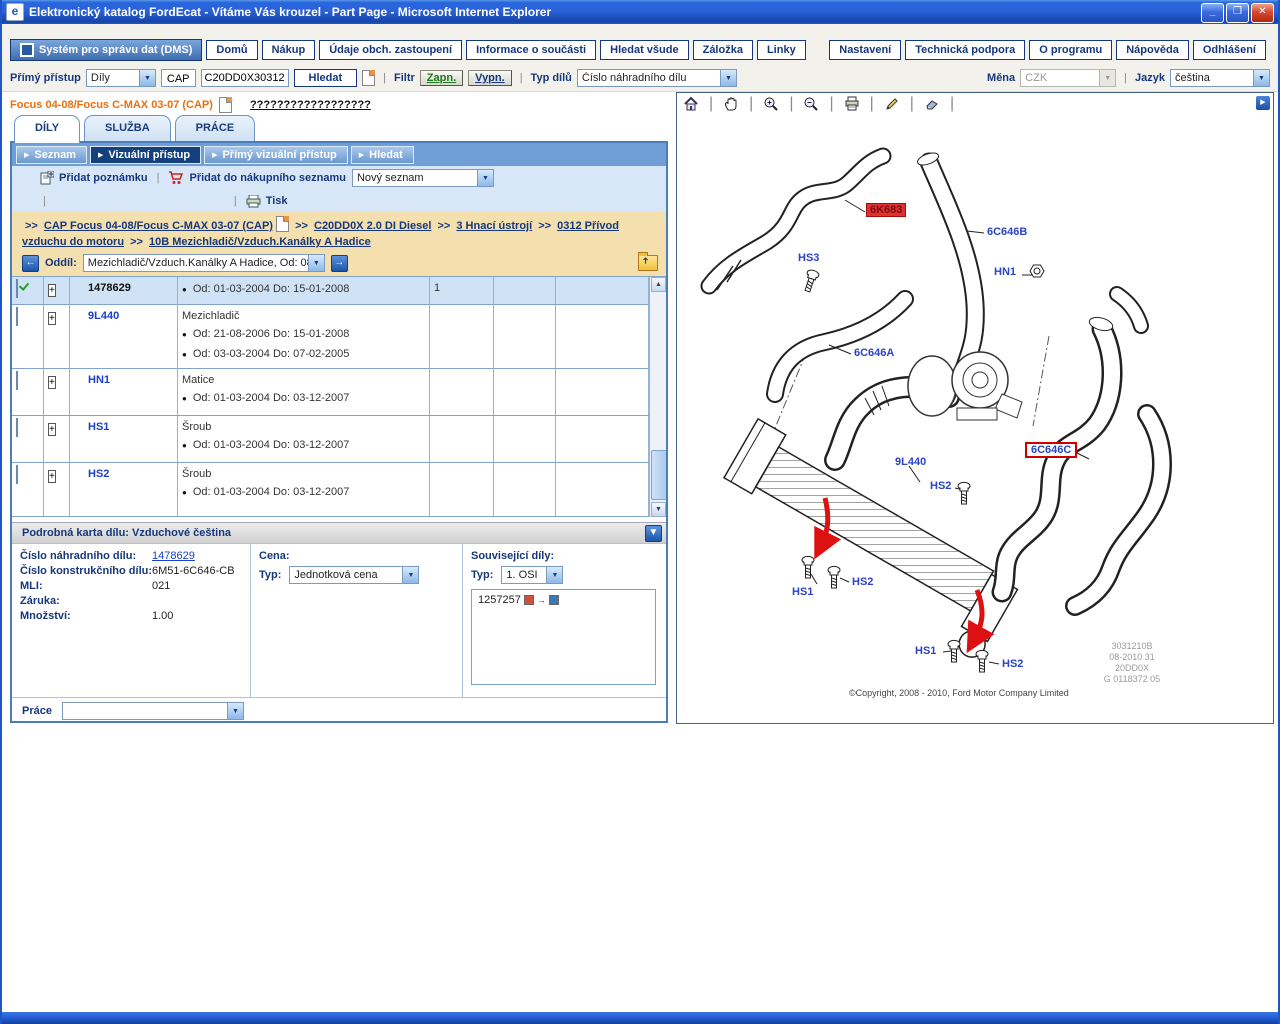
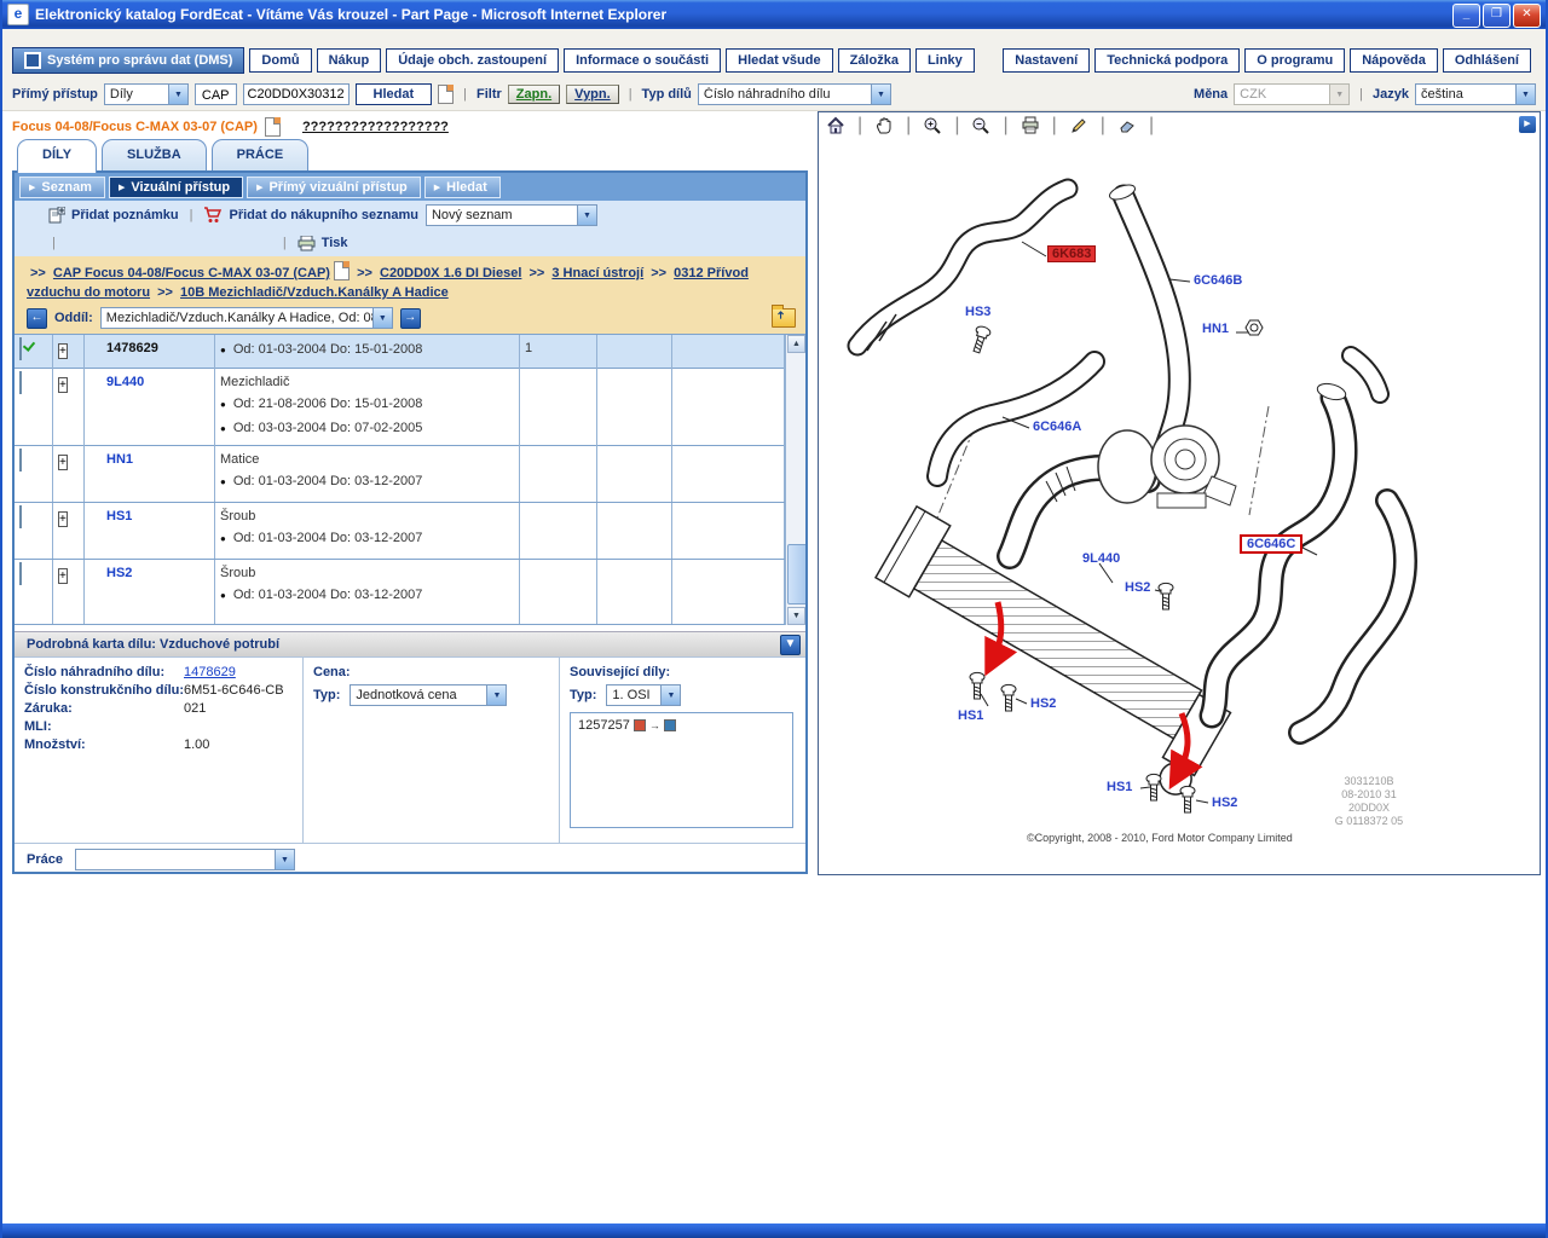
  e
  Elektronický katalog FordEcat - Vítáme Vás krouzel - Part Page - Microsoft Internet Explorer
  _
  ❐
  ✕
  Systém pro správu dat (DMS)
  Domů
  Nákup
  Údaje obch. zastoupení
  Informace o součásti
  Hledat všude
  Záložka
  Linky
  Nastavení
  Technická podpora
  O programu
  Nápověda
  Odhlášení
  Přímý přístup
  Díly
  CAP
  C20DD0X30312
  Hledat
  |
  Filtr
  Zapn.
  Vypn.
  |
  Typ dílů
  Číslo náhradního dílu
  Měna
  CZK
  |
  Jazyk
  čeština
  Focus 04-08/Focus C-MAX 03-07 (CAP)
  ??????????????????
  DÍLY
  SLUŽBA
  PRÁCE
  Seznam
  Vizuální přístup
  Přímý vizuální přístup
  Hledat
  Přidat poznámku
  |
  Přidat do nákupního seznamu
  Nový seznam
  |
  |
  Tisk
- >> CAP Focus 04-08/Focus C-MAX 03-07 (CAP) >> C20DD0X 2.0 DI Diesel >> 3 Hnací ústrojí >> 0312 Přívod vzduchu do motoru >> 10B Mezichladič/Vzduch.Kanálky A Hadice
+ >> CAP Focus 04-08/Focus C-MAX 03-07 (CAP) >> C20DD0X 1.6 DI Diesel >> 3 Hnací ústrojí >> 0312 Přívod vzduchu do motoru >> 10B Mezichladič/Vzduch.Kanálky A Hadice
  ←
  Oddíl:
  Mezichladič/Vzduch.Kanálky A Hadice, Od: 0
  →
  +
  1478629
  ●
  Od: 01-03-2004 Do: 15-01-2008
  1
  +
  9L440
  Mezichladič
  ●
  Od: 21-08-2006 Do: 15-01-2008
  ●
  Od: 03-03-2004 Do: 07-02-2005
  +
  HN1
  Matice
  ●
  Od: 01-03-2004 Do: 03-12-2007
  +
  HS1
  Šroub
  ●
  Od: 01-03-2004 Do: 03-12-2007
  +
  HS2
  Šroub
  ●
  Od: 01-03-2004 Do: 03-12-2007
- Podrobná karta dílu: Vzduchové čeština
+ Podrobná karta dílu: Vzduchové potrubí
  ▼
  Číslo náhradního dílu:
  1478629
  Číslo konstrukčního dílu:
  6M51-6C646-CB
- MLI:
+ Záruka:
  021
- Záruka:
+ MLI:
  Množství:
  1.00
  Cena:
  Typ:
  Jednotková cena
  Související díly:
  Typ:
  1. OSI
  1257257
  →
  Práce
  |
  |
  |
  |
  |
  |
  |
  6K683
  HS3
  6C646B
  HN1
  6C646A
  9L440
  HS2
  6C646C
  HS1
  HS2
  HS1
  HS2
  3031210B
  08-2010 31
  20DD0X
  G 0118372 05
  ©Copyright, 2008 - 2010, Ford Motor Company Limited
